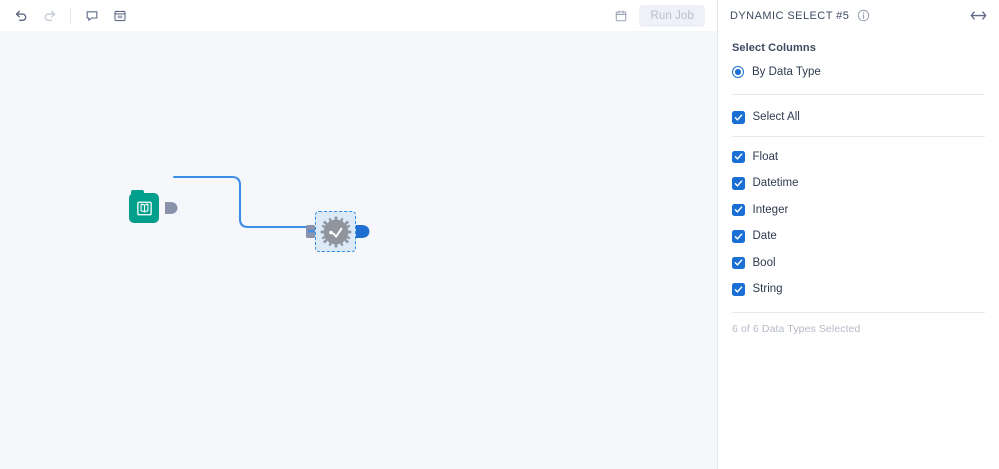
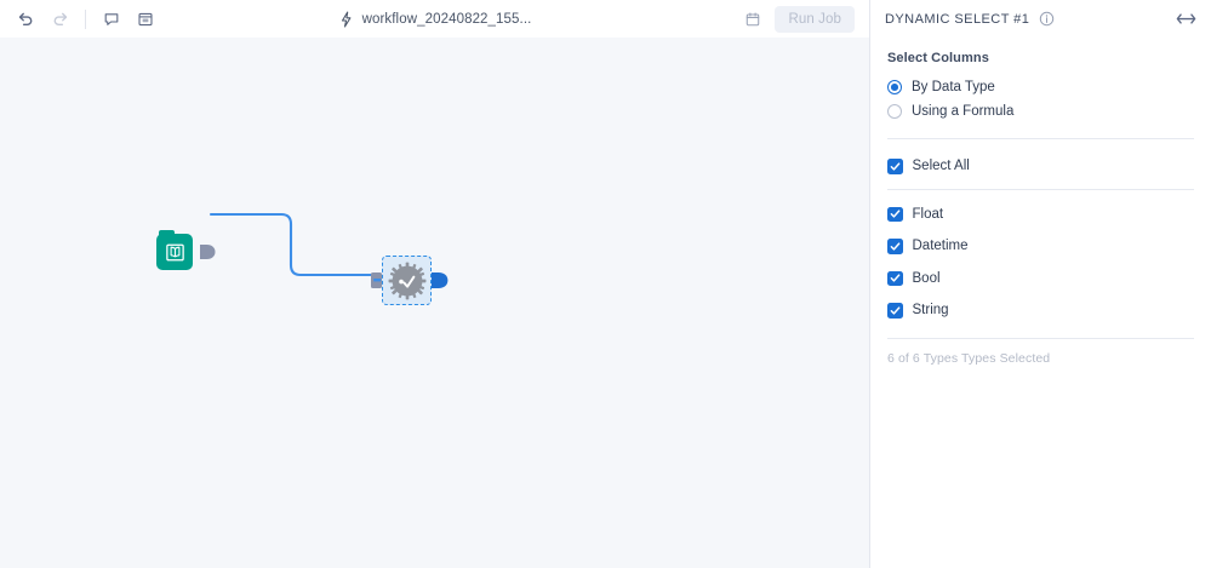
+ workflow_20240822_155...
  Run Job
- DYNAMIC SELECT #5
+ DYNAMIC SELECT #1
  Select Columns
  By Data Type
+ Using a Formula
  Select All
  Float
  Datetime
- Integer
- Date
  Bool
  String
- 6 of 6 Data Types Selected
+ 6 of 6 Types Types Selected
